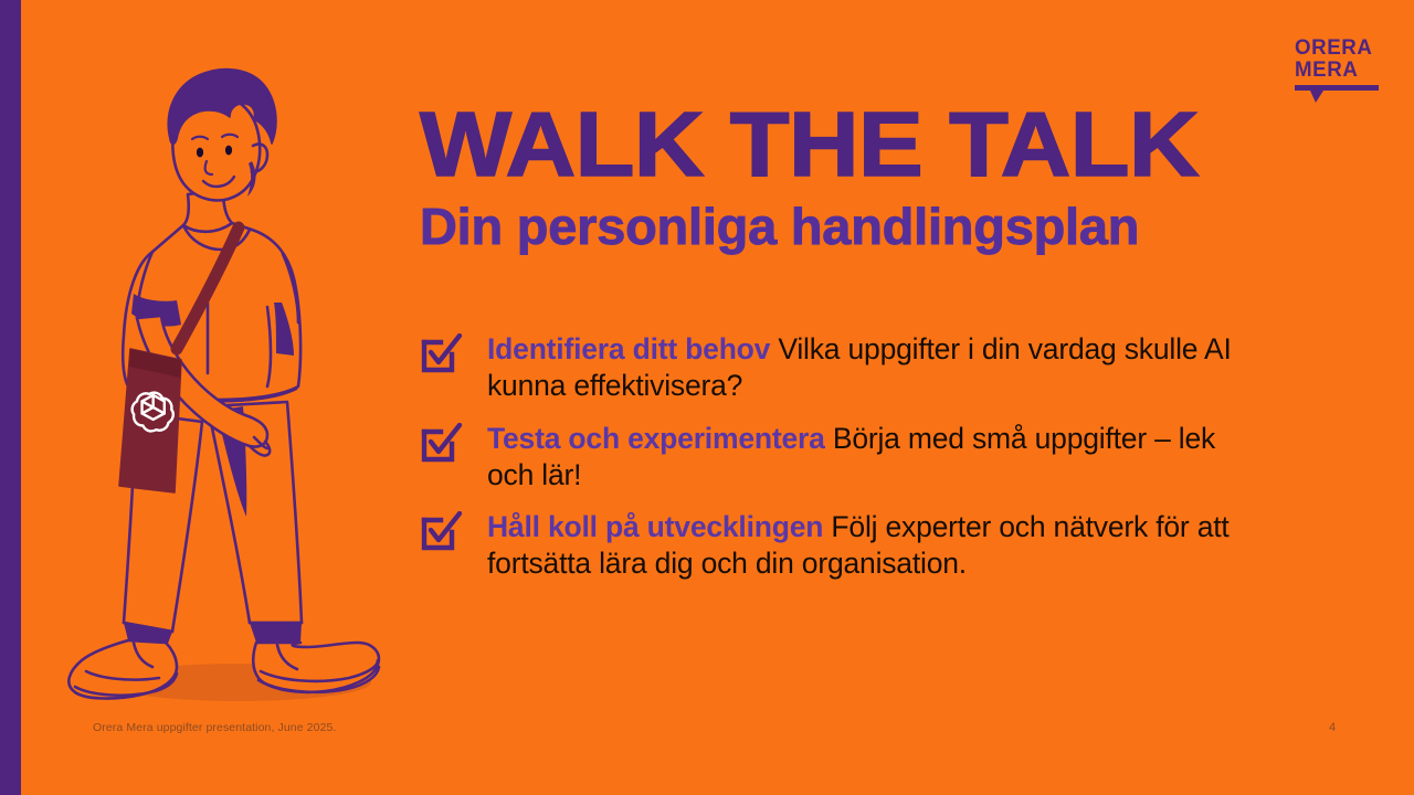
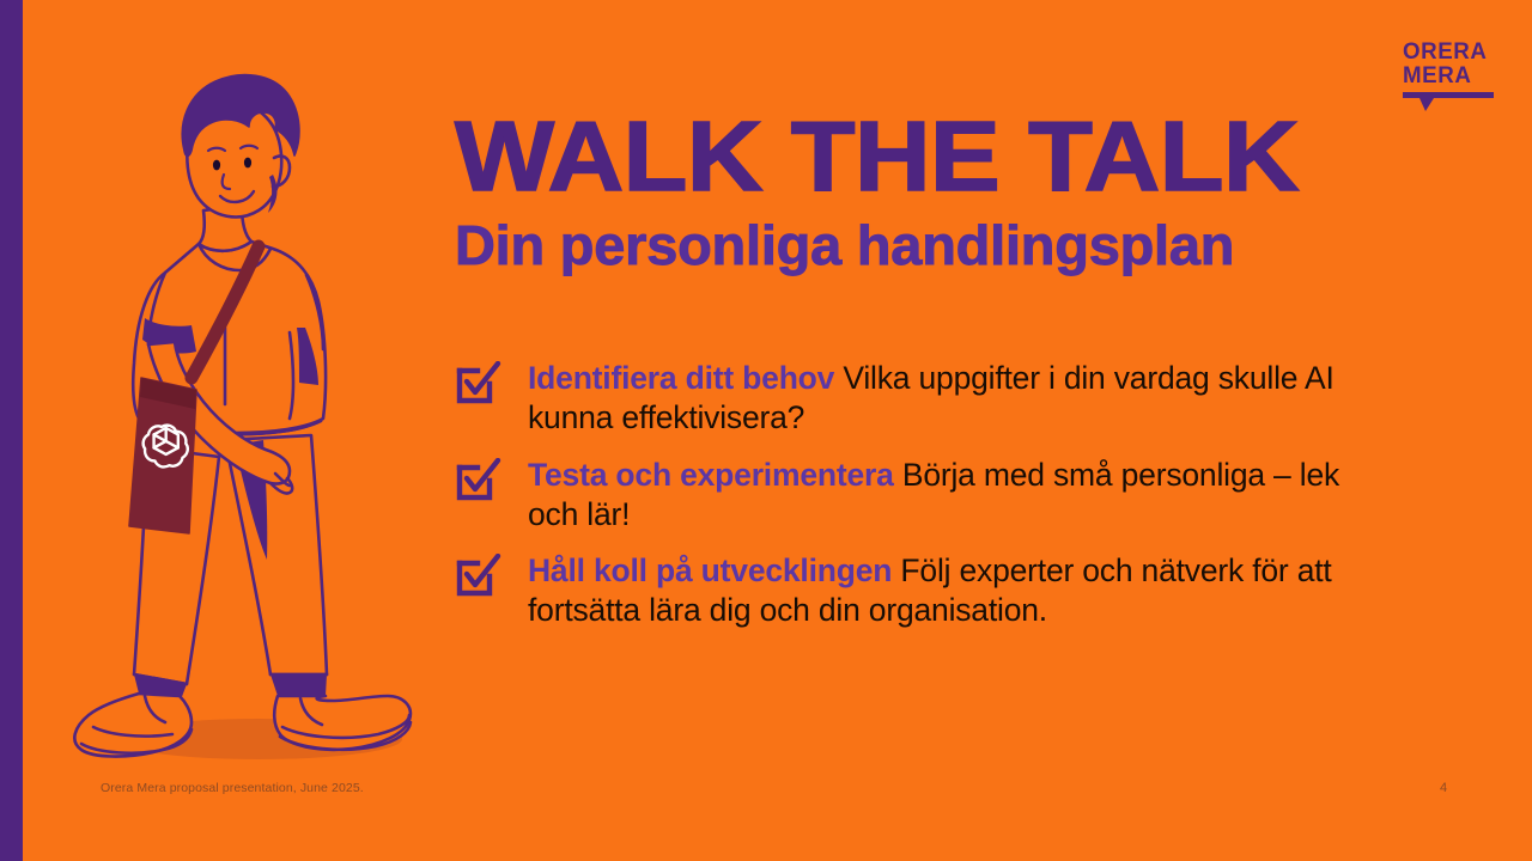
  ORERA
  MERA
  WALK THE TALK
  Din personliga handlingsplan
  Identifiera ditt behov Vilka uppgifter i din vardag skulle AI kunna effektivisera?
- Testa och experimentera Börja med små uppgifter – lek och lär!
+ Testa och experimentera Börja med små personliga – lek och lär!
  Håll koll på utvecklingen Följ experter och nätverk för att fortsätta lära dig och din organisation.
- Orera Mera uppgifter presentation, June 2025.
+ Orera Mera proposal presentation, June 2025.
  4
